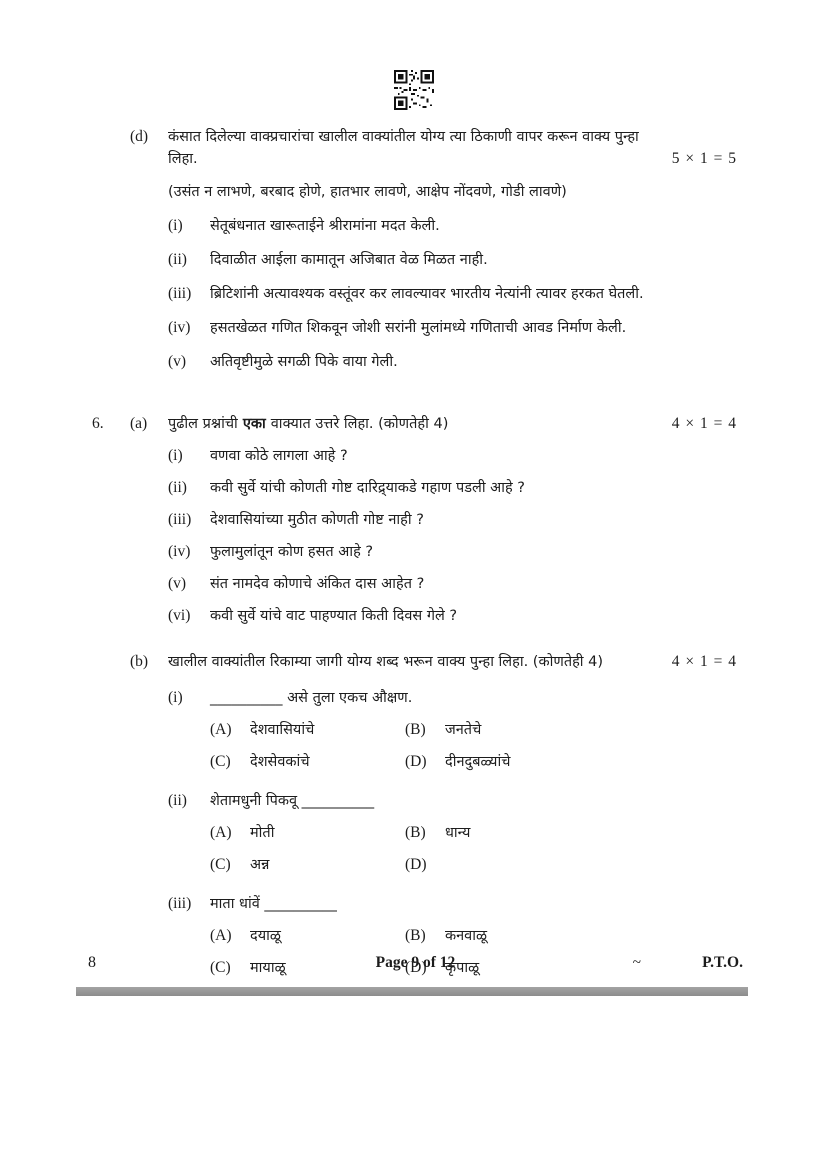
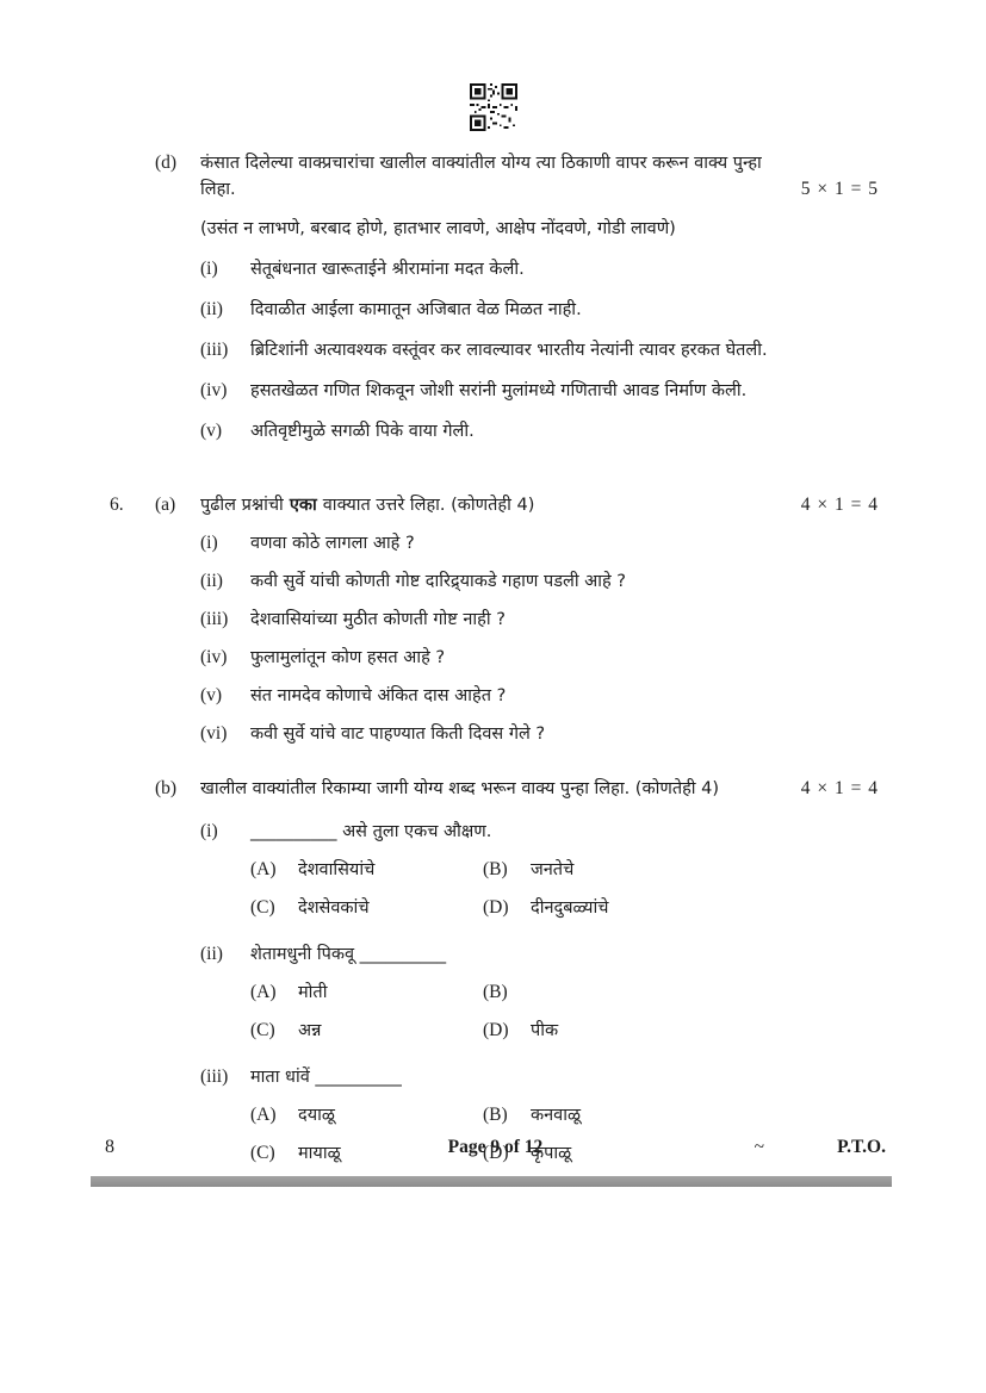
  (d)
  कंसात दिलेल्या वाक्प्रचारांचा खालील वाक्यांतील योग्य त्या ठिकाणी वापर करून वाक्य पुन्हा
  लिहा.
  5 × 1 = 5
  (उसंत न लाभणे, बरबाद होणे, हातभार लावणे, आक्षेप नोंदवणे, गोडी लावणे)
  (i)
  सेतूबंधनात खारूताईने श्रीरामांना मदत केली.
  (ii)
  दिवाळीत आईला कामातून अजिबात वेळ मिळत नाही.
  (iii)
  ब्रिटिशांनी अत्यावश्यक वस्तूंवर कर लावल्यावर भारतीय नेत्यांनी त्यावर हरकत घेतली.
  (iv)
  हसतखेळत गणित शिकवून जोशी सरांनी मुलांमध्ये गणिताची आवड निर्माण केली.
  (v)
  अतिवृष्टीमुळे सगळी पिके वाया गेली.
  6.
  (a)
  पुढील प्रश्नांची एका वाक्यात उत्तरे लिहा. (कोणतेही 4)
  4 × 1 = 4
  (i)
  वणवा कोठे लागला आहे ?
  (ii)
  कवी सुर्वे यांची कोणती गोष्ट दारिद्र्याकडे गहाण पडली आहे ?
  (iii)
  देशवासियांच्या मुठीत कोणती गोष्ट नाही ?
  (iv)
  फुलामुलांतून कोण हसत आहे ?
  (v)
  संत नामदेव कोणाचे अंकित दास आहेत ?
  (vi)
  कवी सुर्वे यांचे वाट पाहण्यात किती दिवस गेले ?
  (b)
  खालील वाक्यांतील रिकाम्या जागी योग्य शब्द भरून वाक्य पुन्हा लिहा. (कोणतेही 4)
  4 × 1 = 4
  (i)
  __________ असे तुला एकच औक्षण.
  (A)
  देशवासियांचे
  (B)
  जनतेचे
  (C)
  देशसेवकांचे
  (D)
  दीनदुबळ्यांचे
  (ii)
  शेतामधुनी पिकवू __________
  (A)
  मोती
  (B)
- धान्य
  (C)
  अन्न
  (D)
+ पीक
  (iii)
  माता धांवें __________
  (A)
  दयाळू
  (B)
  कनवाळू
  (C)
  मायाळू
  (D)
  कृपाळू
  8
  Page 9 of 12
  ~
  P.T.O.
